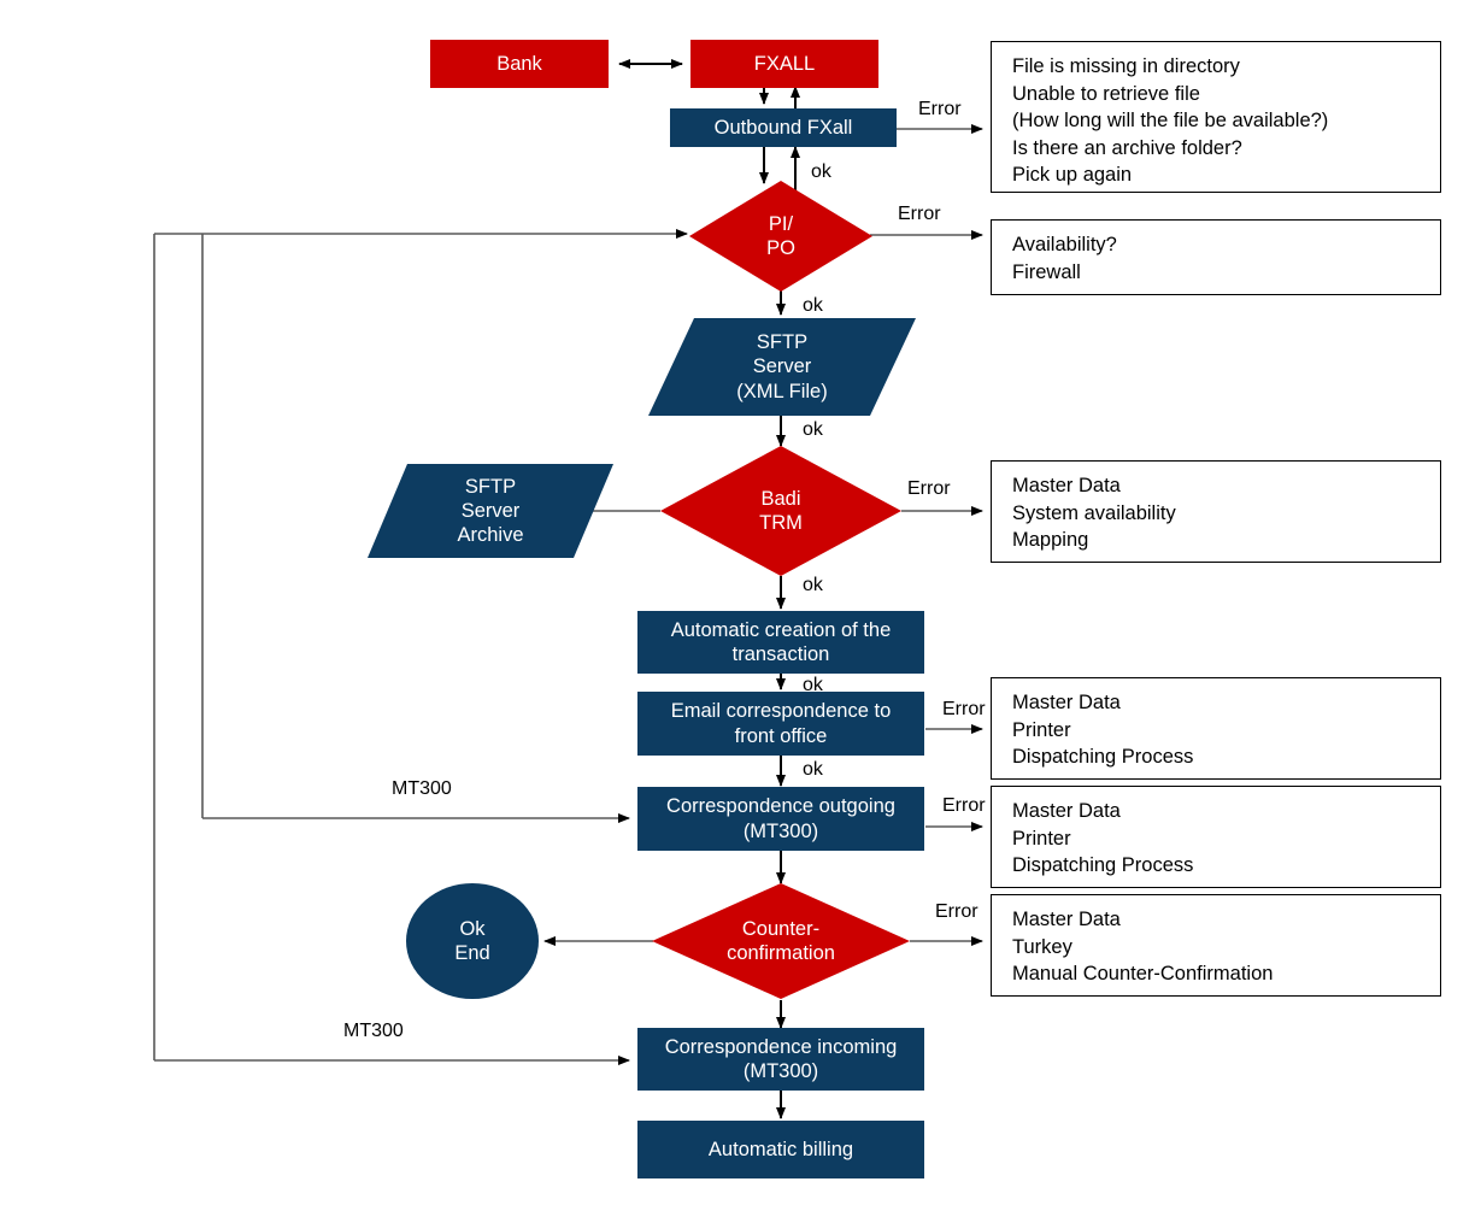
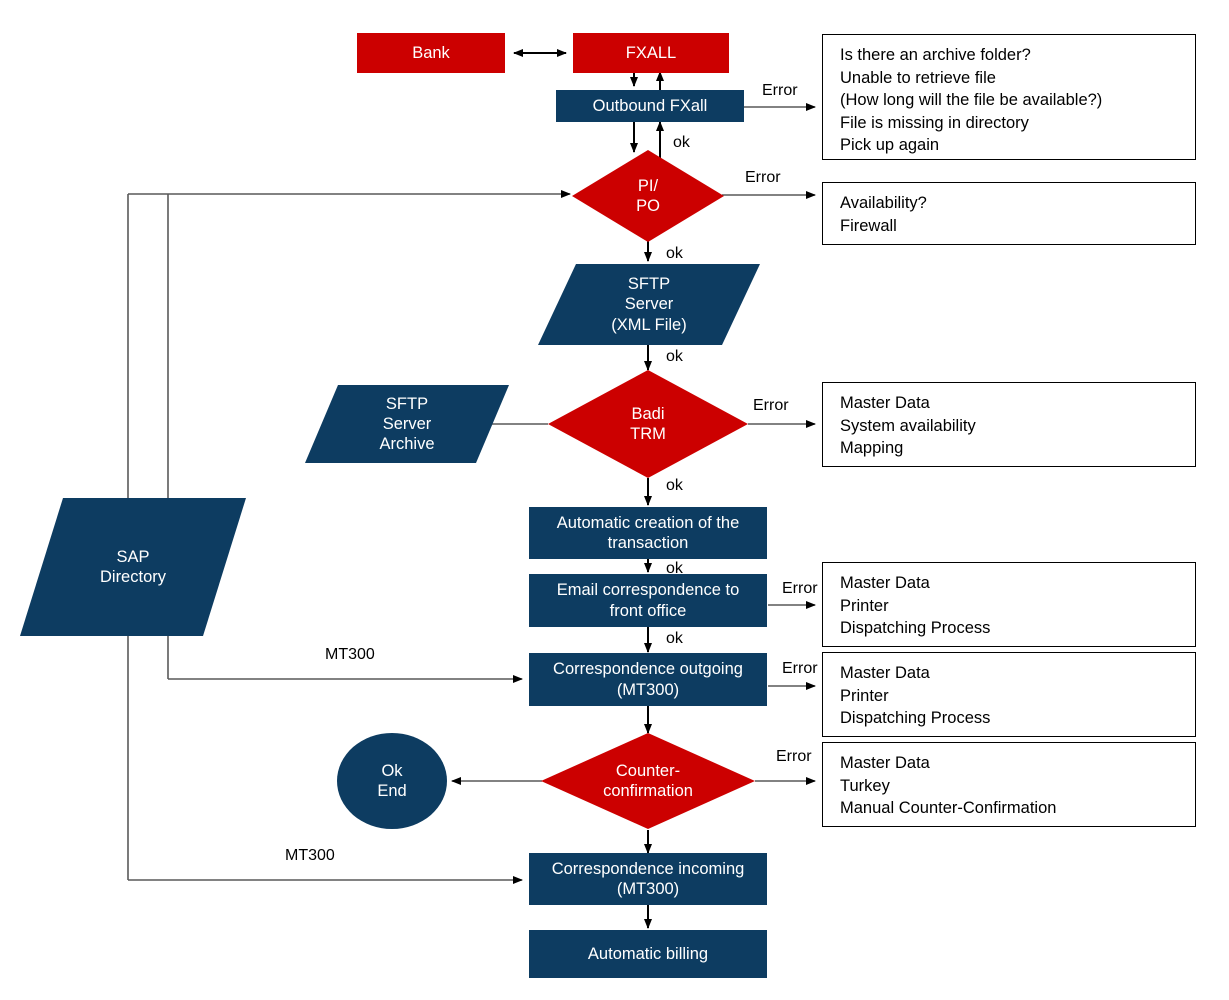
  Bank
  FXALL
  Outbound FXall
  PI/
  PO
  SFTP
  Server
  (XML File)
  Badi
  TRM
  SFTP
  Server
  Archive
  Automatic creation of the
  transaction
  Email correspondence to
  front office
  Correspondence outgoing
  (MT300)
  Counter-
  confirmation
  Ok
  End
  Correspondence incoming
  (MT300)
  Automatic billing
+ SAP
+ Directory
- File is missing in directory
+ Is there an archive folder?
  Unable to retrieve file
  (How long will the file be available?)
- Is there an archive folder?
+ File is missing in directory
  Pick up again
  Availability?
  Firewall
  Master Data
  System availability
  Mapping
  Master Data
  Printer
  Dispatching Process
  Master Data
  Printer
  Dispatching Process
  Master Data
  Turkey
  Manual Counter-Confirmation
  Error
  Error
  Error
  Error
  Error
  Error
  ok
  ok
  ok
  ok
  ok
  ok
  MT300
  MT300
